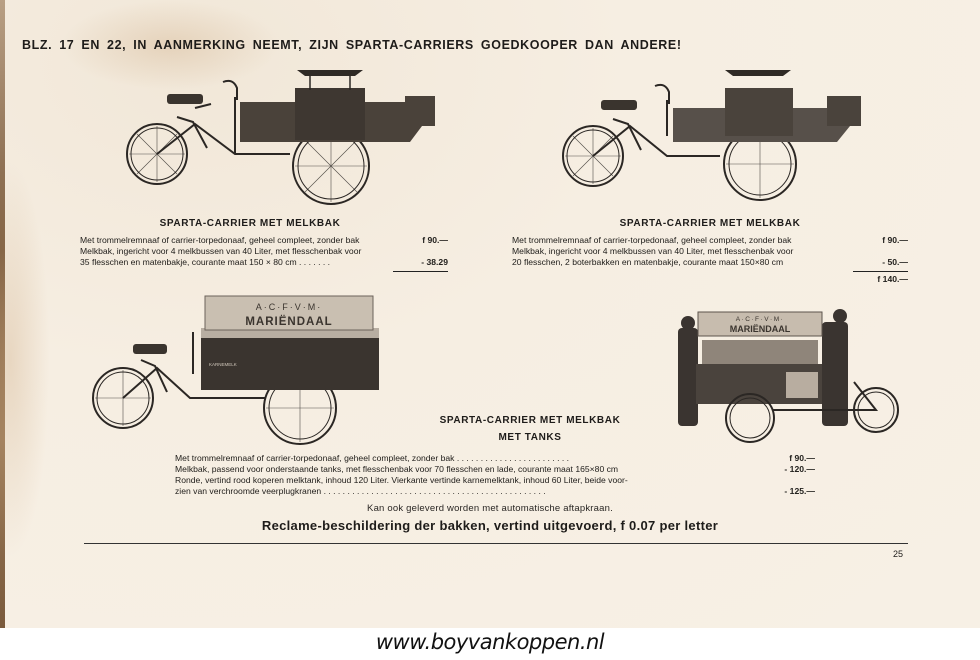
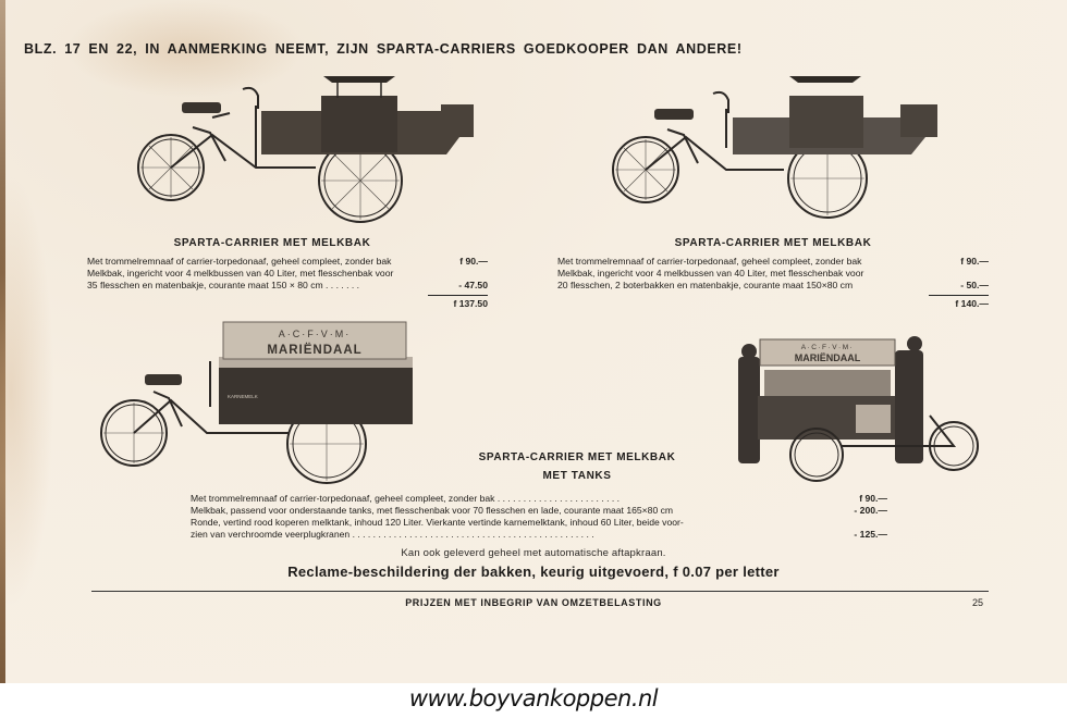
  BLZ. 17 EN 22, IN AANMERKING NEEMT, ZIJN SPARTA-CARRIERS GOEDKOOPER DAN ANDERE!
  SPARTA-CARRIER MET MELKBAK
  Met trommelremnaaf of carrier-torpedonaaf, geheel compleet, zonder bak
  f 90.—
  Melkbak, ingericht voor 4 melkbussen van 40 Liter, met flesschenbak voor
  35 flesschen en matenbakje, courante maat 150 × 80 cm . . . . . . .
- - 38.29
+ - 47.50
+ f 137.50
  SPARTA-CARRIER MET MELKBAK
  Met trommelremnaaf of carrier-torpedonaaf, geheel compleet, zonder bak
  f 90.—
  Melkbak, ingericht voor 4 melkbussen van 40 Liter, met flesschenbak voor
  20 flesschen, 2 boterbakken en matenbakje, courante maat 150×80 cm
  - 50.—
  f 140.—
  A·C·F·V·M·
  MARIËNDAAL
  MARIËNDAAL
  SPARTA-CARRIER MET MELKBAK
  MET TANKS
  Met trommelremnaaf of carrier-torpedonaaf, geheel compleet, zonder bak . . . . . . . . . . . . . . . . . . . . . . . .
  f 90.—
  Melkbak, passend voor onderstaande tanks, met flesschenbak voor 70 flesschen en lade, courante maat 165×80 cm
- - 120.—
+ - 200.—
  Ronde, vertind rood koperen melktank, inhoud 120 Liter. Vierkante vertinde karnemelktank, inhoud 60 Liter, beide voor-
  zien van verchroomde veerplugkranen . . . . . . . . . . . . . . . . . . . . . . . . . . . . . . . . . . . . . . . . . . . . . . .
  - 125.—
- Kan ook geleverd worden met automatische aftapkraan.
+ Kan ook geleverd geheel met automatische aftapkraan.
- Reclame-beschildering der bakken, vertind uitgevoerd, f 0.07 per letter
+ Reclame-beschildering der bakken, keurig uitgevoerd, f 0.07 per letter
+ PRIJZEN MET INBEGRIP VAN OMZETBELASTING
  25
  www.boyvankoppen.nl
